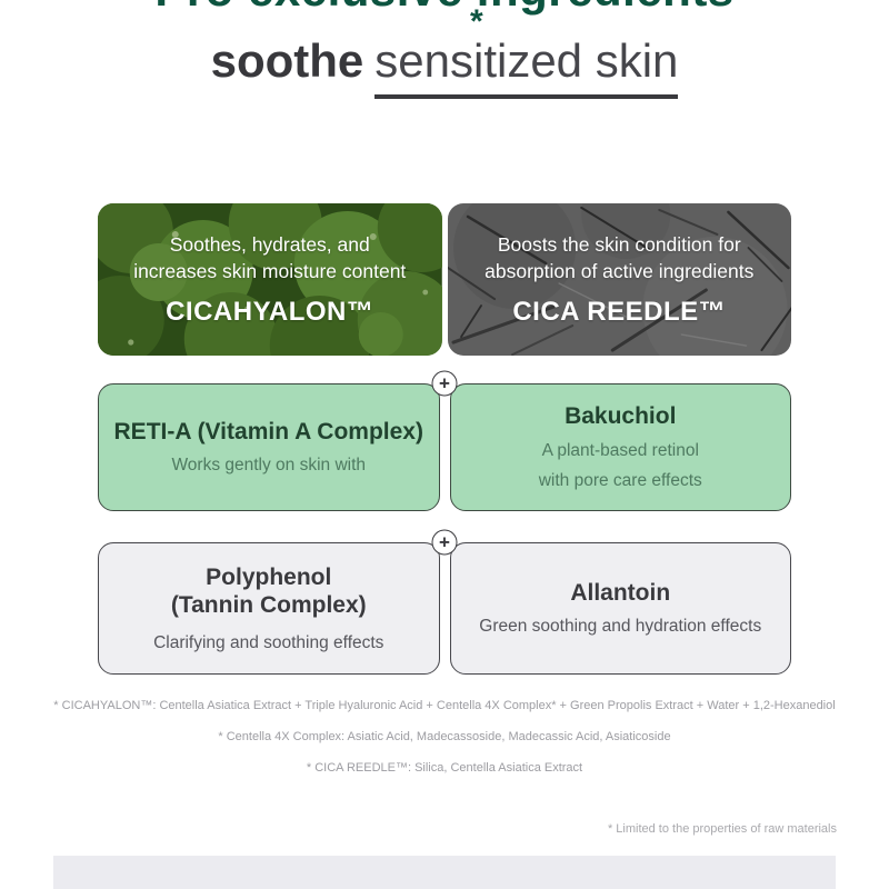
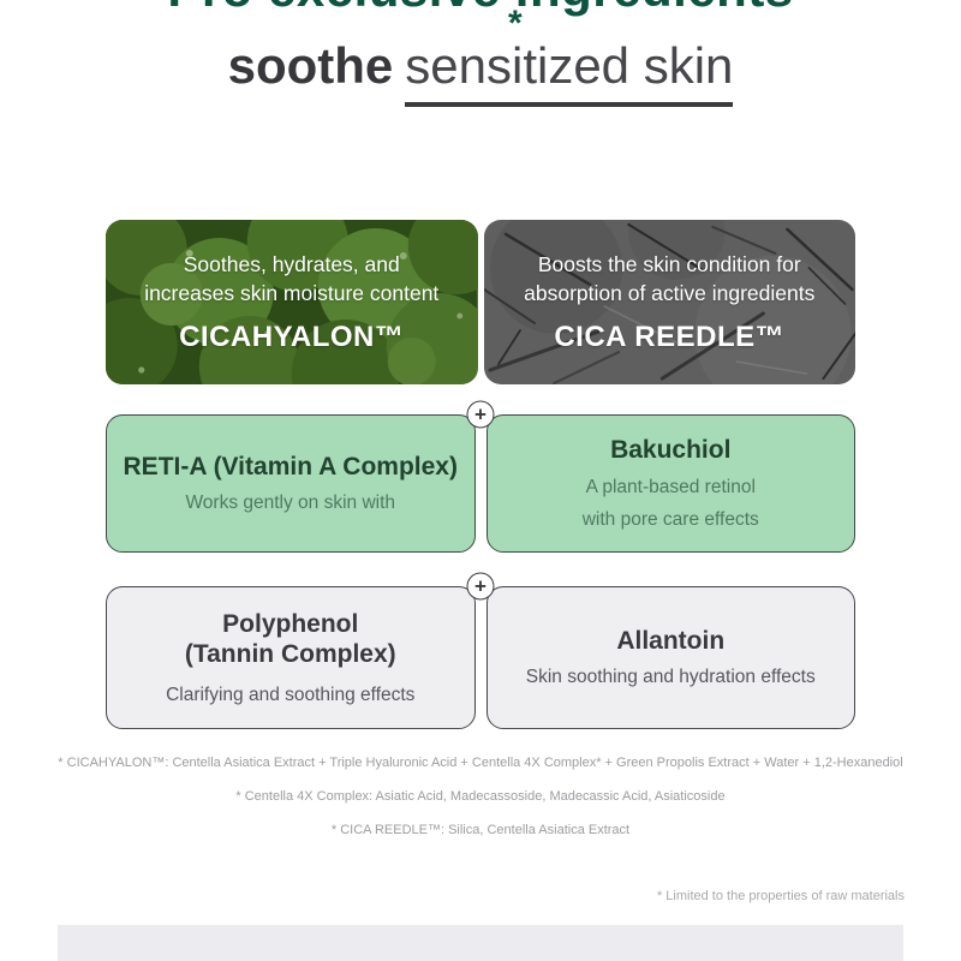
  *
  soothe sensitized skin
  Soothes, hydrates, and
  increases skin moisture content
  CICAHYALON™
  Boosts the skin condition for
  absorption of active ingredients
  CICA REEDLE™
  +
  RETI-A (Vitamin A Complex)
  Works gently on skin with
  Bakuchiol
  A plant-based retinol
  with pore care effects
  +
  Polyphenol
  (Tannin Complex)
  Clarifying and soothing effects
  Allantoin
- Green soothing and hydration effects
+ Skin soothing and hydration effects
  * CICAHYALON™: Centella Asiatica Extract + Triple Hyaluronic Acid + Centella 4X Complex* + Green Propolis Extract + Water + 1,2-Hexanediol
  * Centella 4X Complex: Asiatic Acid, Madecassoside, Madecassic Acid, Asiaticoside
  * CICA REEDLE™: Silica, Centella Asiatica Extract
  * Limited to the properties of raw materials
